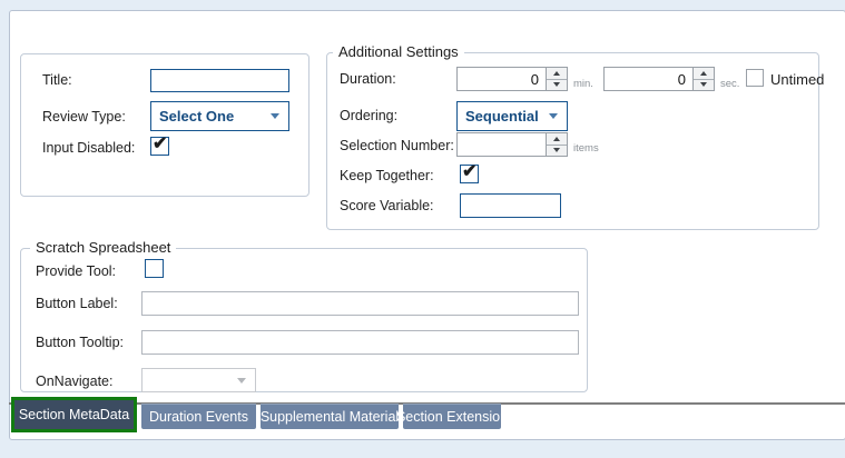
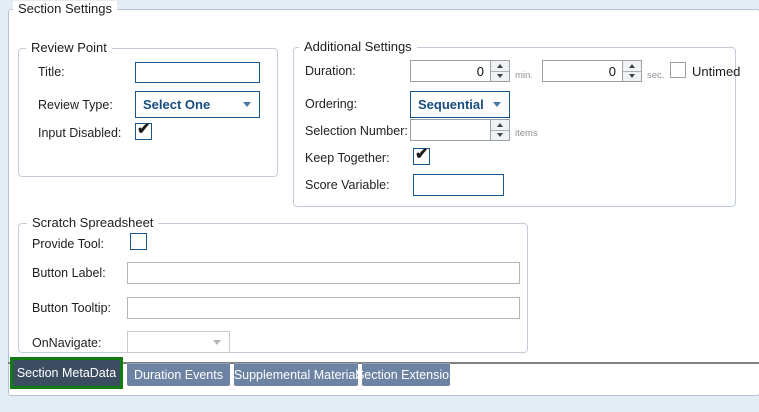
+ Section Settings
+ Review Point
  Title:
  Review Type:
  Select One
  Input Disabled:
  ✔
  Additional Settings
  Duration:
  0
  min.
  0
  sec.
  Untimed
  Ordering:
  Sequential
  Selection Number:
  items
  Keep Together:
  ✔
  Score Variable:
  Scratch Spreadsheet
  Provide Tool:
  Button Label:
  Button Tooltip:
  OnNavigate:
  Section MetaData
  Duration Events
  Supplemental Material
  Section Extension
